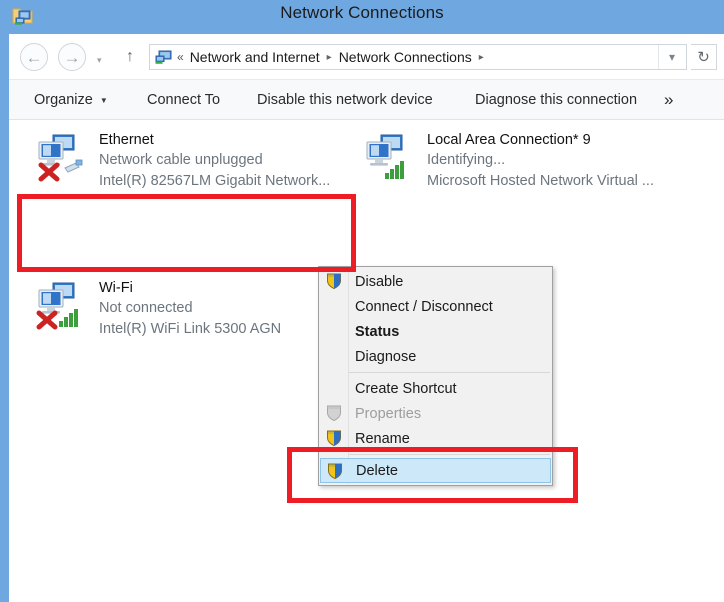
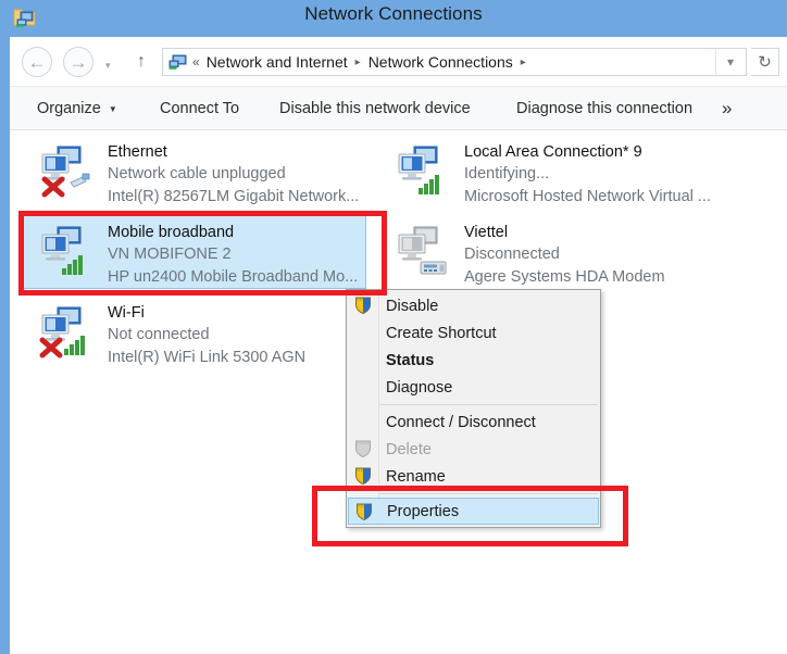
  Network Connections
  ←
  →
  ▾
  ↑
  «
  Network and Internet
  ▸
  Network Connections
  ▸
  ▾
  ↻
  Organize
  ▼
  Connect To
  Disable this network device
  Diagnose this connection
  »
  Ethernet
  Network cable unplugged
  Intel(R) 82567LM Gigabit Network...
  Local Area Connection* 9
  Identifying...
  Microsoft Hosted Network Virtual ...
+ Mobile broadband
+ VN MOBIFONE 2
+ HP un2400 Mobile Broadband Mo...
+ Viettel
+ Disconnected
+ Agere Systems HDA Modem
  Wi-Fi
  Not connected
  Intel(R) WiFi Link 5300 AGN
  Disable
- Connect / Disconnect
+ Create Shortcut
  Status
  Diagnose
- Create Shortcut
+ Connect / Disconnect
- Properties
+ Delete
  Rename
- Delete
+ Properties
